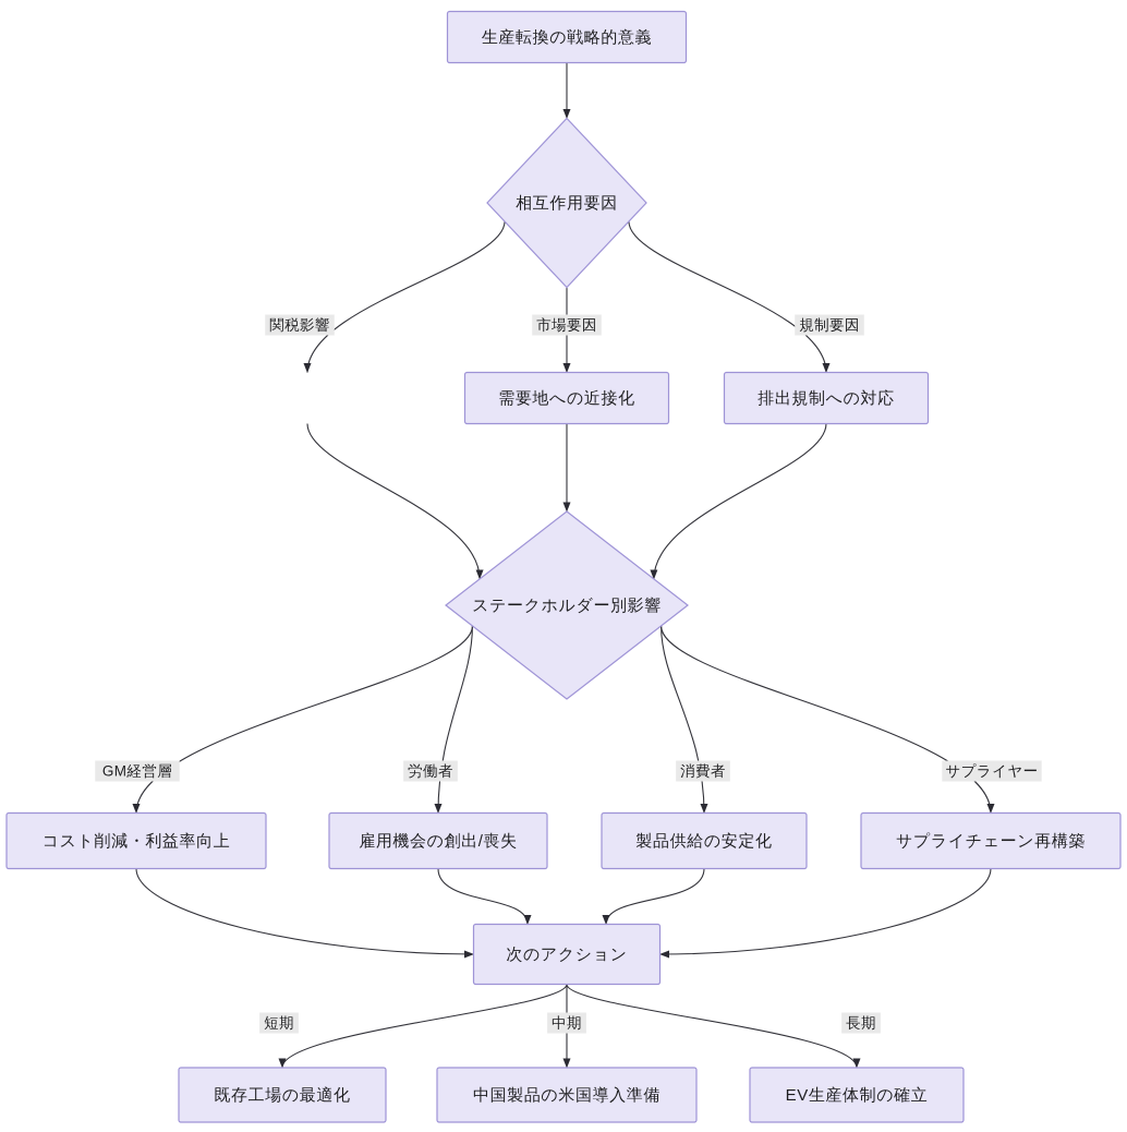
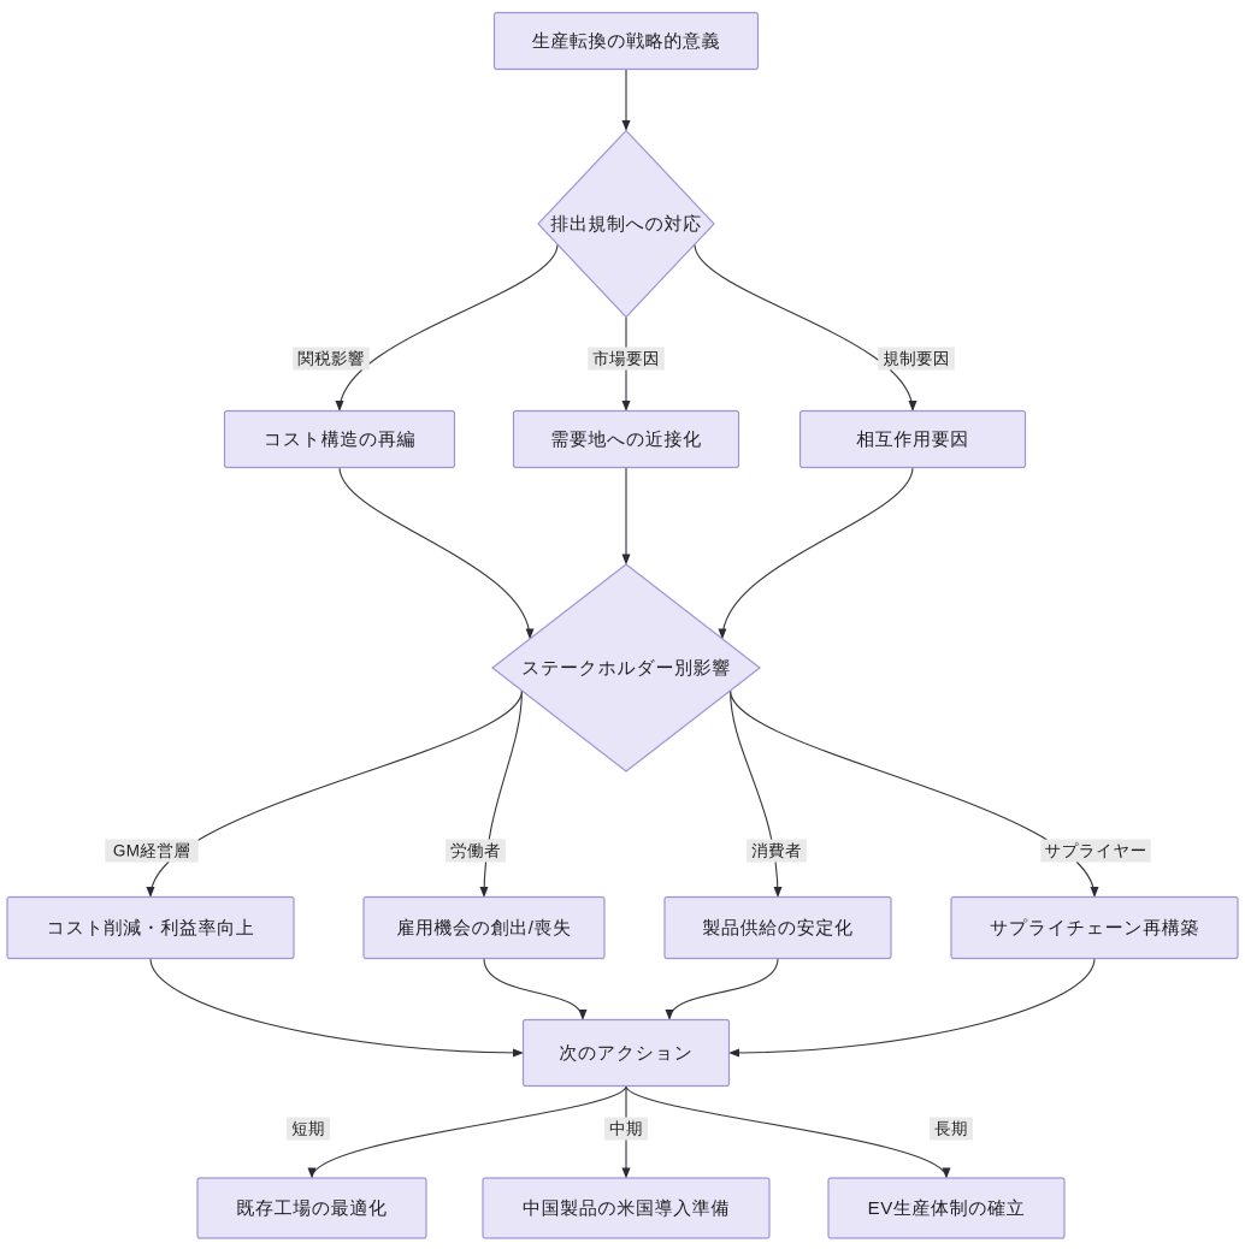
  生産転換の戦略的意義
- 相互作用要因
+ 排出規制への対応
+ コスト構造の再編
  需要地への近接化
- 排出規制への対応
+ 相互作用要因
  ステークホルダー別影響
  コスト削減・利益率向上
  雇用機会の創出/喪失
  製品供給の安定化
  サプライチェーン再構築
  次のアクション
  既存工場の最適化
  中国製品の米国導入準備
  EV生産体制の確立
  関税影響
  市場要因
  規制要因
  GM経営層
  労働者
  消費者
  サプライヤー
  短期
  中期
  長期
